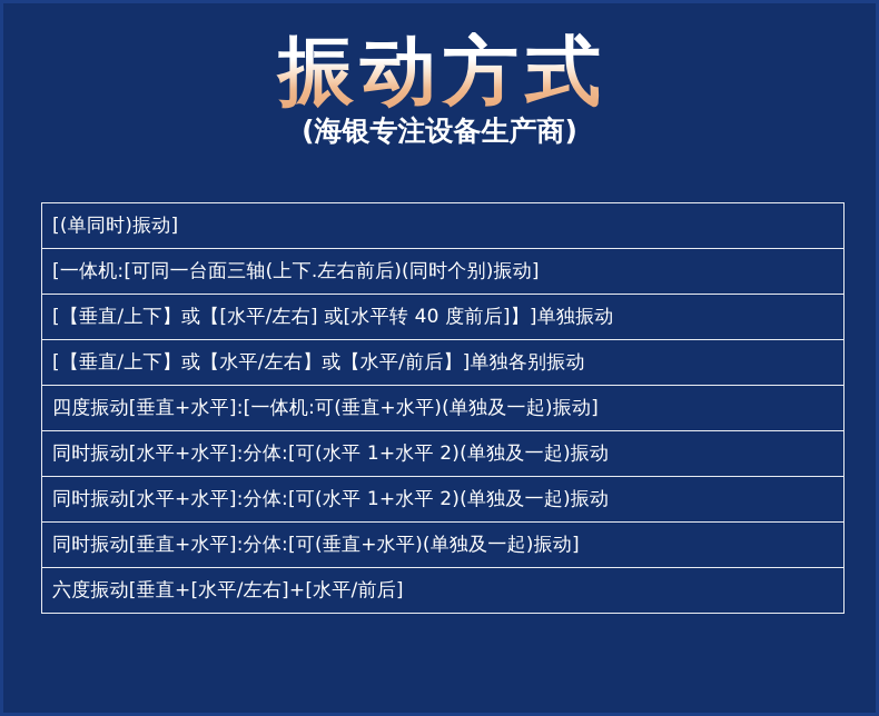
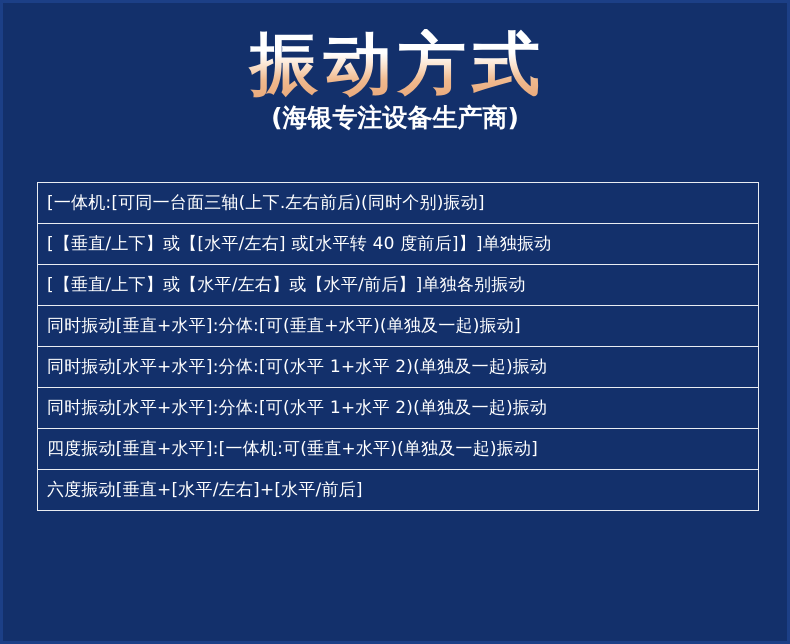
  振动方式
  (海银专注设备生产商)
- [(单同时)振动]
  [一体机:[可同一台面三轴(上下.左右前后)(同时个别)振动]
  [【垂直/上下】或【[水平/左右] 或[水平转 40 度前后]】]单独振动
  [【垂直/上下】或【水平/左右】或【水平/前后】]单独各别振动
- 四度振动[垂直+水平]:[一体机:可(垂直+水平)(单独及一起)振动]
+ 同时振动[垂直+水平]:分体:[可(垂直+水平)(单独及一起)振动]
  同时振动[水平+水平]:分体:[可(水平 1+水平 2)(单独及一起)振动
  同时振动[水平+水平]:分体:[可(水平 1+水平 2)(单独及一起)振动
- 同时振动[垂直+水平]:分体:[可(垂直+水平)(单独及一起)振动]
+ 四度振动[垂直+水平]:[一体机:可(垂直+水平)(单独及一起)振动]
  六度振动[垂直+[水平/左右]+[水平/前后]
